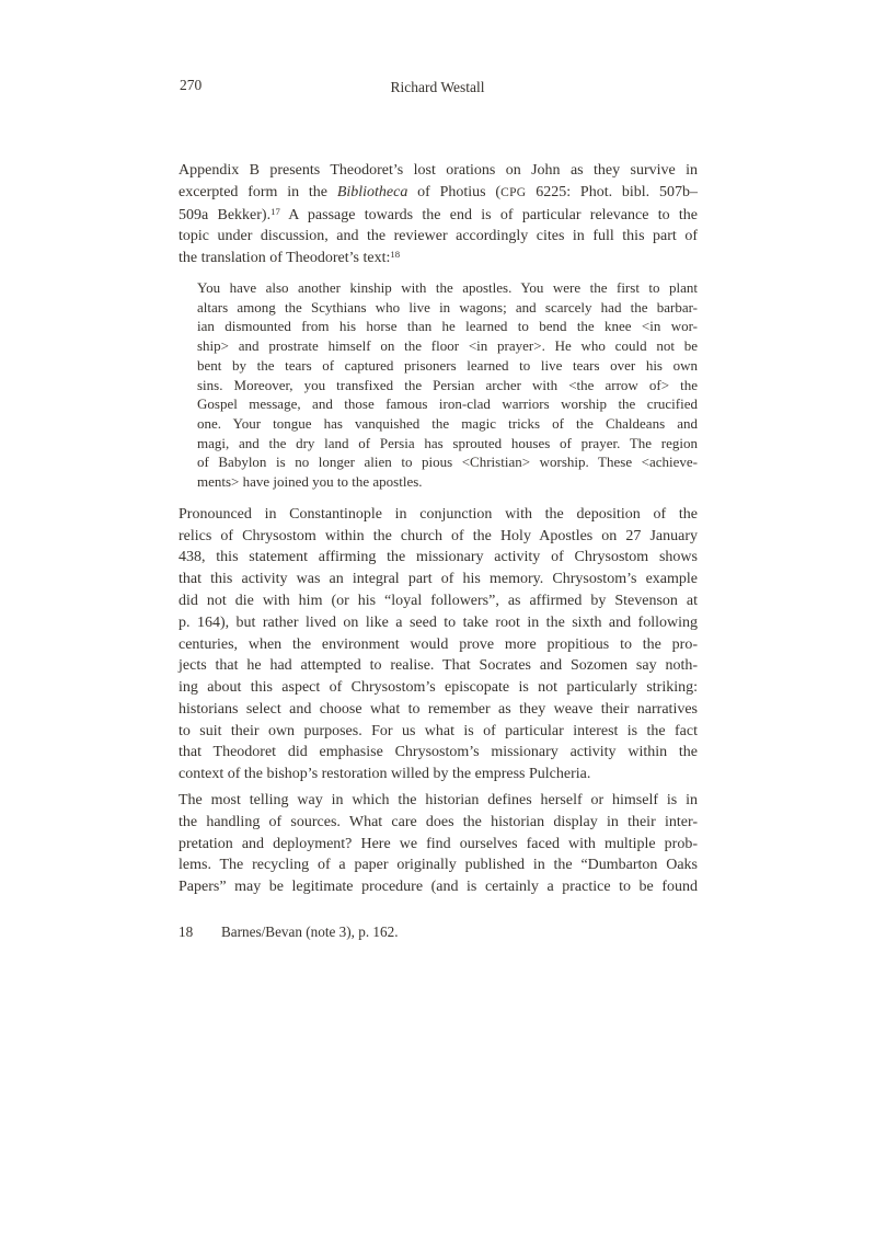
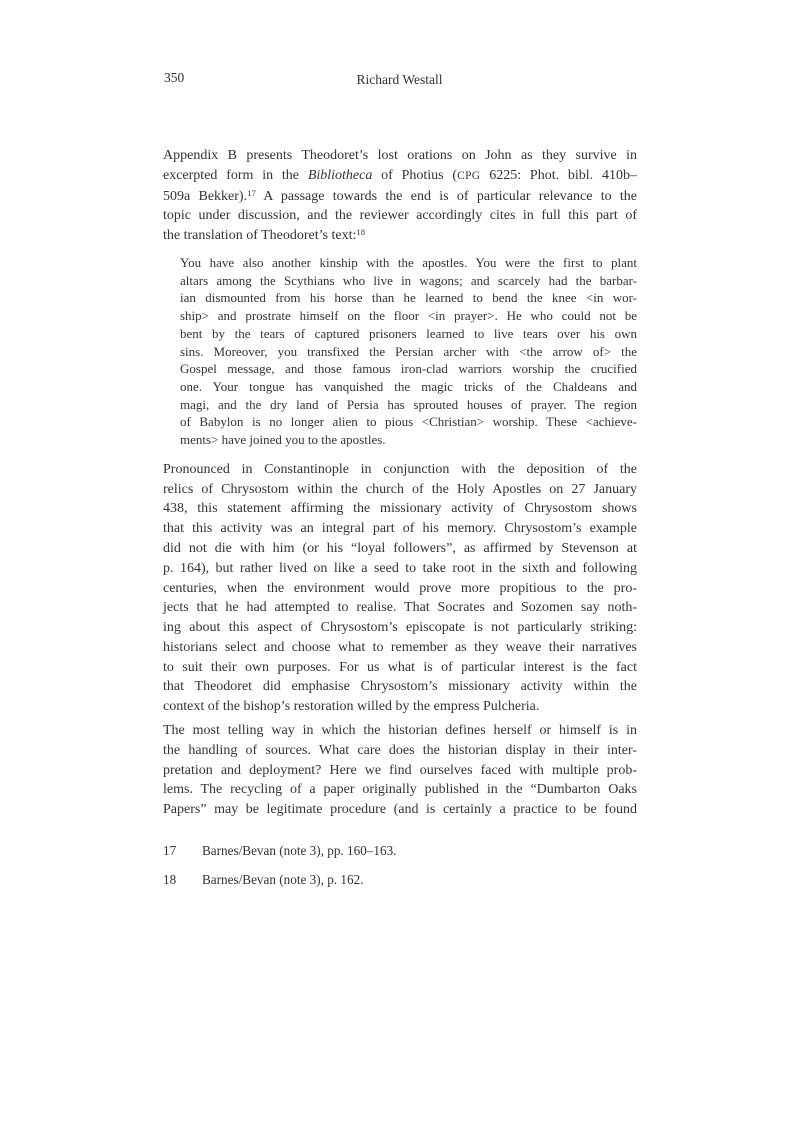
- 270
+ 350
  Richard Westall
  Appendix B presents Theodoret’s lost orations on John as they survive in
- excerpted form in the Bibliotheca of Photius (CPG 6225: Phot. bibl. 507b–
+ excerpted form in the Bibliotheca of Photius (CPG 6225: Phot. bibl. 410b–
  509a Bekker).17 A passage towards the end is of particular relevance to the
  topic under discussion, and the reviewer accordingly cites in full this part of
  the translation of Theodoret’s text:18
  You have also another kinship with the apostles. You were the first to plant
  altars among the Scythians who live in wagons; and scarcely had the barbar-
  ian dismounted from his horse than he learned to bend the knee <in wor-
  ship> and prostrate himself on the floor <in prayer>. He who could not be
  bent by the tears of captured prisoners learned to live tears over his own
  sins. Moreover, you transfixed the Persian archer with <the arrow of> the
  Gospel message, and those famous iron-clad warriors worship the crucified
  one. Your tongue has vanquished the magic tricks of the Chaldeans and
  magi, and the dry land of Persia has sprouted houses of prayer. The region
  of Babylon is no longer alien to pious <Christian> worship. These <achieve-
  ments> have joined you to the apostles.
  Pronounced in Constantinople in conjunction with the deposition of the
  relics of Chrysostom within the church of the Holy Apostles on 27 January
  438, this statement affirming the missionary activity of Chrysostom shows
  that this activity was an integral part of his memory. Chrysostom’s example
  did not die with him (or his “loyal followers”, as affirmed by Stevenson at
  p. 164), but rather lived on like a seed to take root in the sixth and following
  centuries, when the environment would prove more propitious to the pro-
  jects that he had attempted to realise. That Socrates and Sozomen say noth-
  ing about this aspect of Chrysostom’s episcopate is not particularly striking:
  historians select and choose what to remember as they weave their narratives
  to suit their own purposes. For us what is of particular interest is the fact
  that Theodoret did emphasise Chrysostom’s missionary activity within the
  context of the bishop’s restoration willed by the empress Pulcheria.
  The most telling way in which the historian defines herself or himself is in
  the handling of sources. What care does the historian display in their inter-
  pretation and deployment? Here we find ourselves faced with multiple prob-
  lems. The recycling of a paper originally published in the “Dumbarton Oaks
  Papers” may be legitimate procedure (and is certainly a practice to be found
+ 17
+ Barnes/Bevan (note 3), pp. 160–163.
  18
  Barnes/Bevan (note 3), p. 162.
